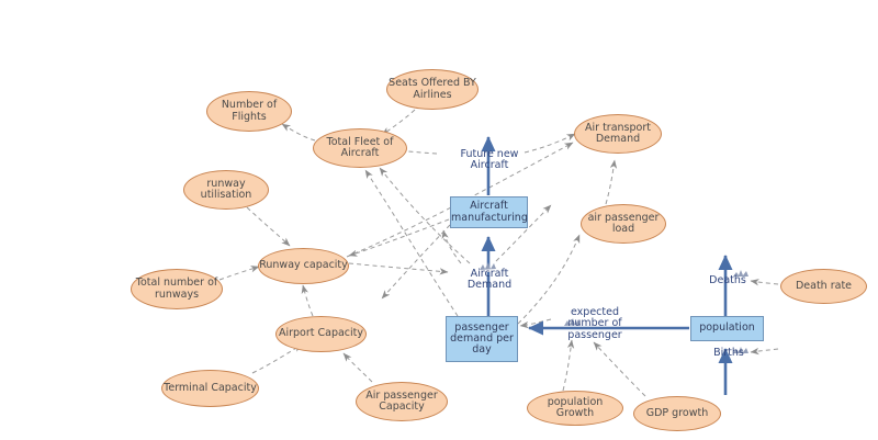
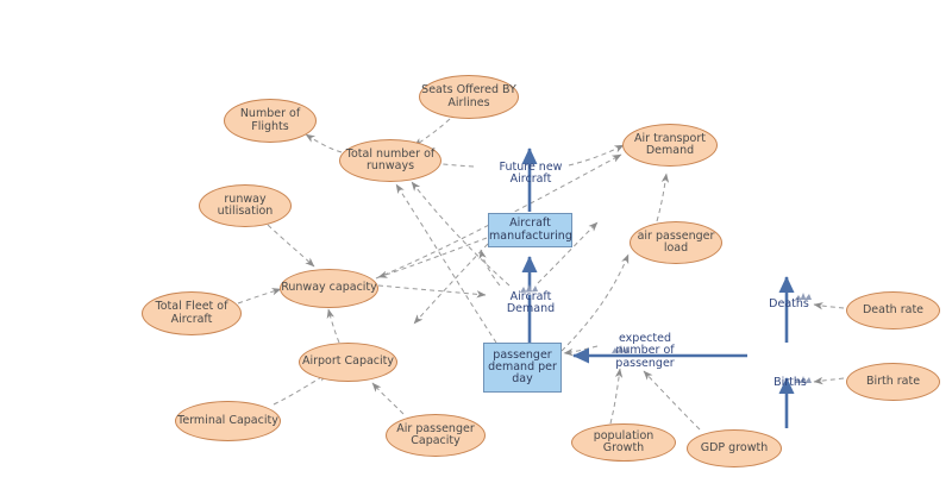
  Number of Flights
  Seats Offered BY Airlines
- Total Fleet of Aircraft
+ Total number of runways
  Air transport Demand
  runway utilisation
  air passenger load
  Runway capacity
- Total number of runways
+ Total Fleet of Aircraft
  Airport Capacity
  Terminal Capacity
  Air passenger Capacity
  population Growth
  GDP growth
  Death rate
+ Birth rate
  Aircraft manufacturing
  passenger demand per day
- population
  Future new Aircraft
  Aircraft Demand
  expected number of passenger
  Deaths
  Births
